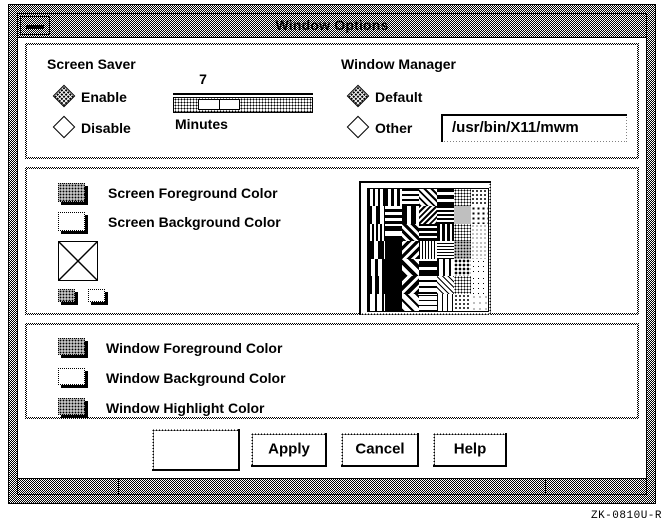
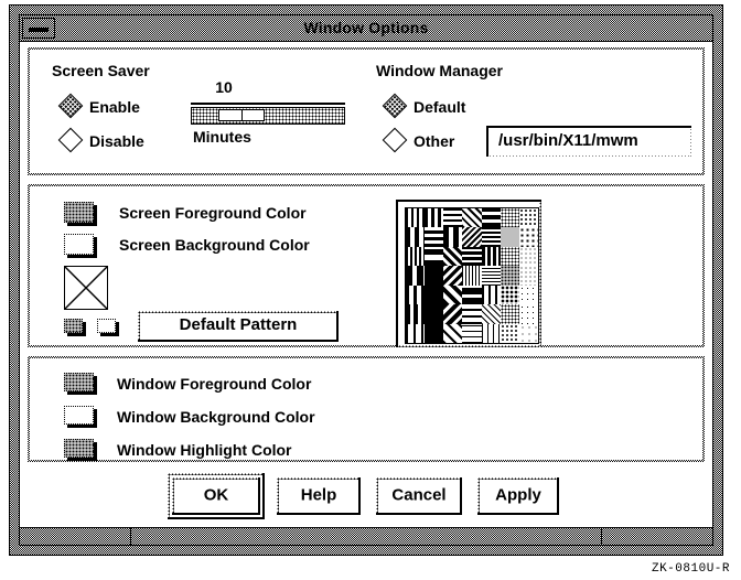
  Window Options
  Screen Saver
  Enable
  Disable
- 7
+ 10
  Minutes
  Window Manager
  Default
  Other
  /usr/bin/X11/mwm
  Screen Foreground Color
  Screen Background Color
+ Default Pattern
  Window Foreground Color
  Window Background Color
  Window Highlight Color
+ OK
- Apply
+ Help
  Cancel
- Help
+ Apply
  ZK-0810U-R
